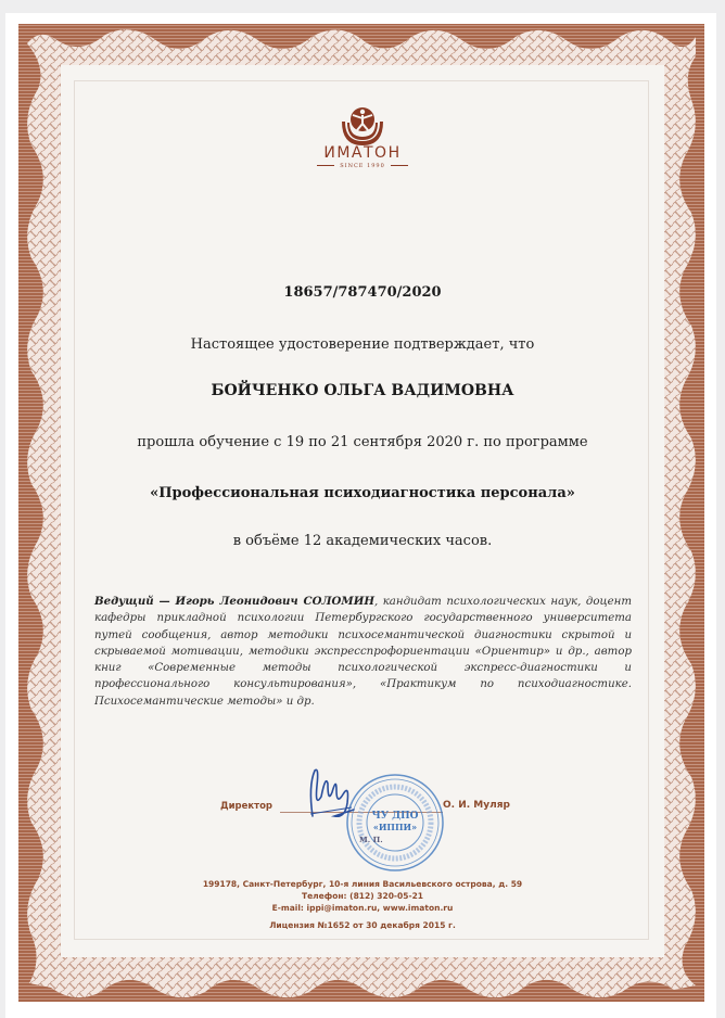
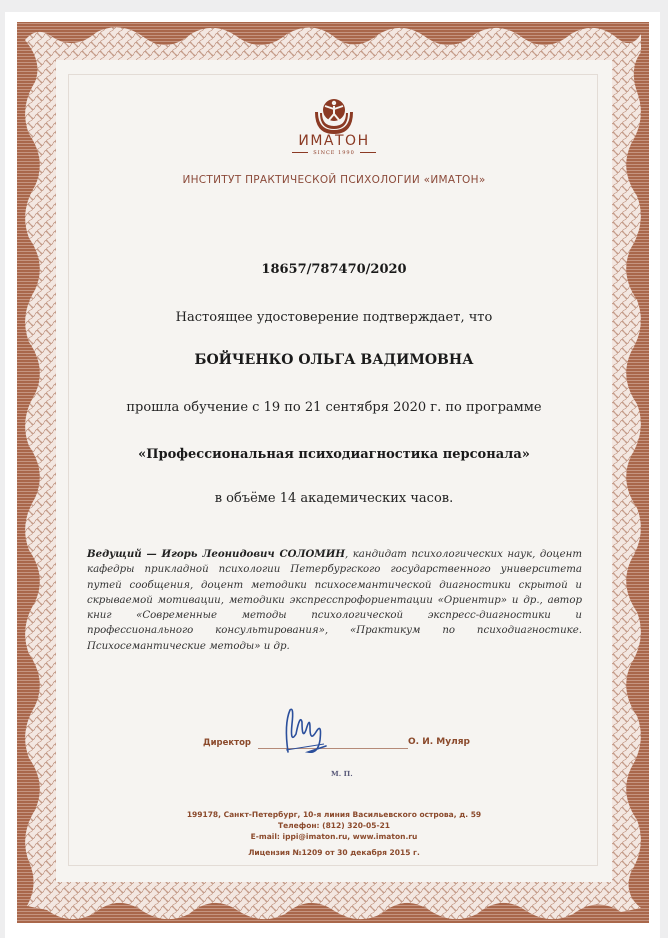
  ИМАТОН
+ ИНСТИТУТ ПРАКТИЧЕСКОЙ ПСИХОЛОГИИ «ИМАТОН»
  18657/787470/2020
  Настоящее удостоверение подтверждает, что
  БОЙЧЕНКО ОЛЬГА ВАДИМОВНА
  прошла обучение с 19 по 21 сентября 2020 г. по программе
  «Профессиональная психодиагностика персонала»
- в объёме 12 академических часов.
+ в объёме 14 академических часов.
- Ведущий — Игорь Леонидович СОЛОМИН, кандидат психологических наук, доцент кафедры прикладной психологии Петербургского государственного университета путей сообщения, автор методики психосемантической диагностики скрытой и скрываемой мотивации, методики экспресспрофориентации «Ориентир» и др., автор книг «Современные методы психологической экспресс-диагностики и профессионального консультирования», «Практикум по психодиагностике. Психосемантические методы» и др.
+ Ведущий — Игорь Леонидович СОЛОМИН, кандидат психологических наук, доцент кафедры прикладной психологии Петербургского государственного университета путей сообщения, доцент методики психосемантической диагностики скрытой и скрываемой мотивации, методики экспресспрофориентации «Ориентир» и др., автор книг «Современные методы психологической экспресс-диагностики и профессионального консультирования», «Практикум по психодиагностике. Психосемантические методы» и др.
  Директор
  О. И. Муляр
- ЧУ ДПО
- «ИППИ»
  М. П.
  199178, Санкт-Петербург, 10-я линия Васильевского острова, д. 59
  Телефон: (812) 320-05-21
  E-mail: ippi@imaton.ru, www.imaton.ru
- Лицензия №1652 от 30 декабря 2015 г.
+ Лицензия №1209 от 30 декабря 2015 г.
